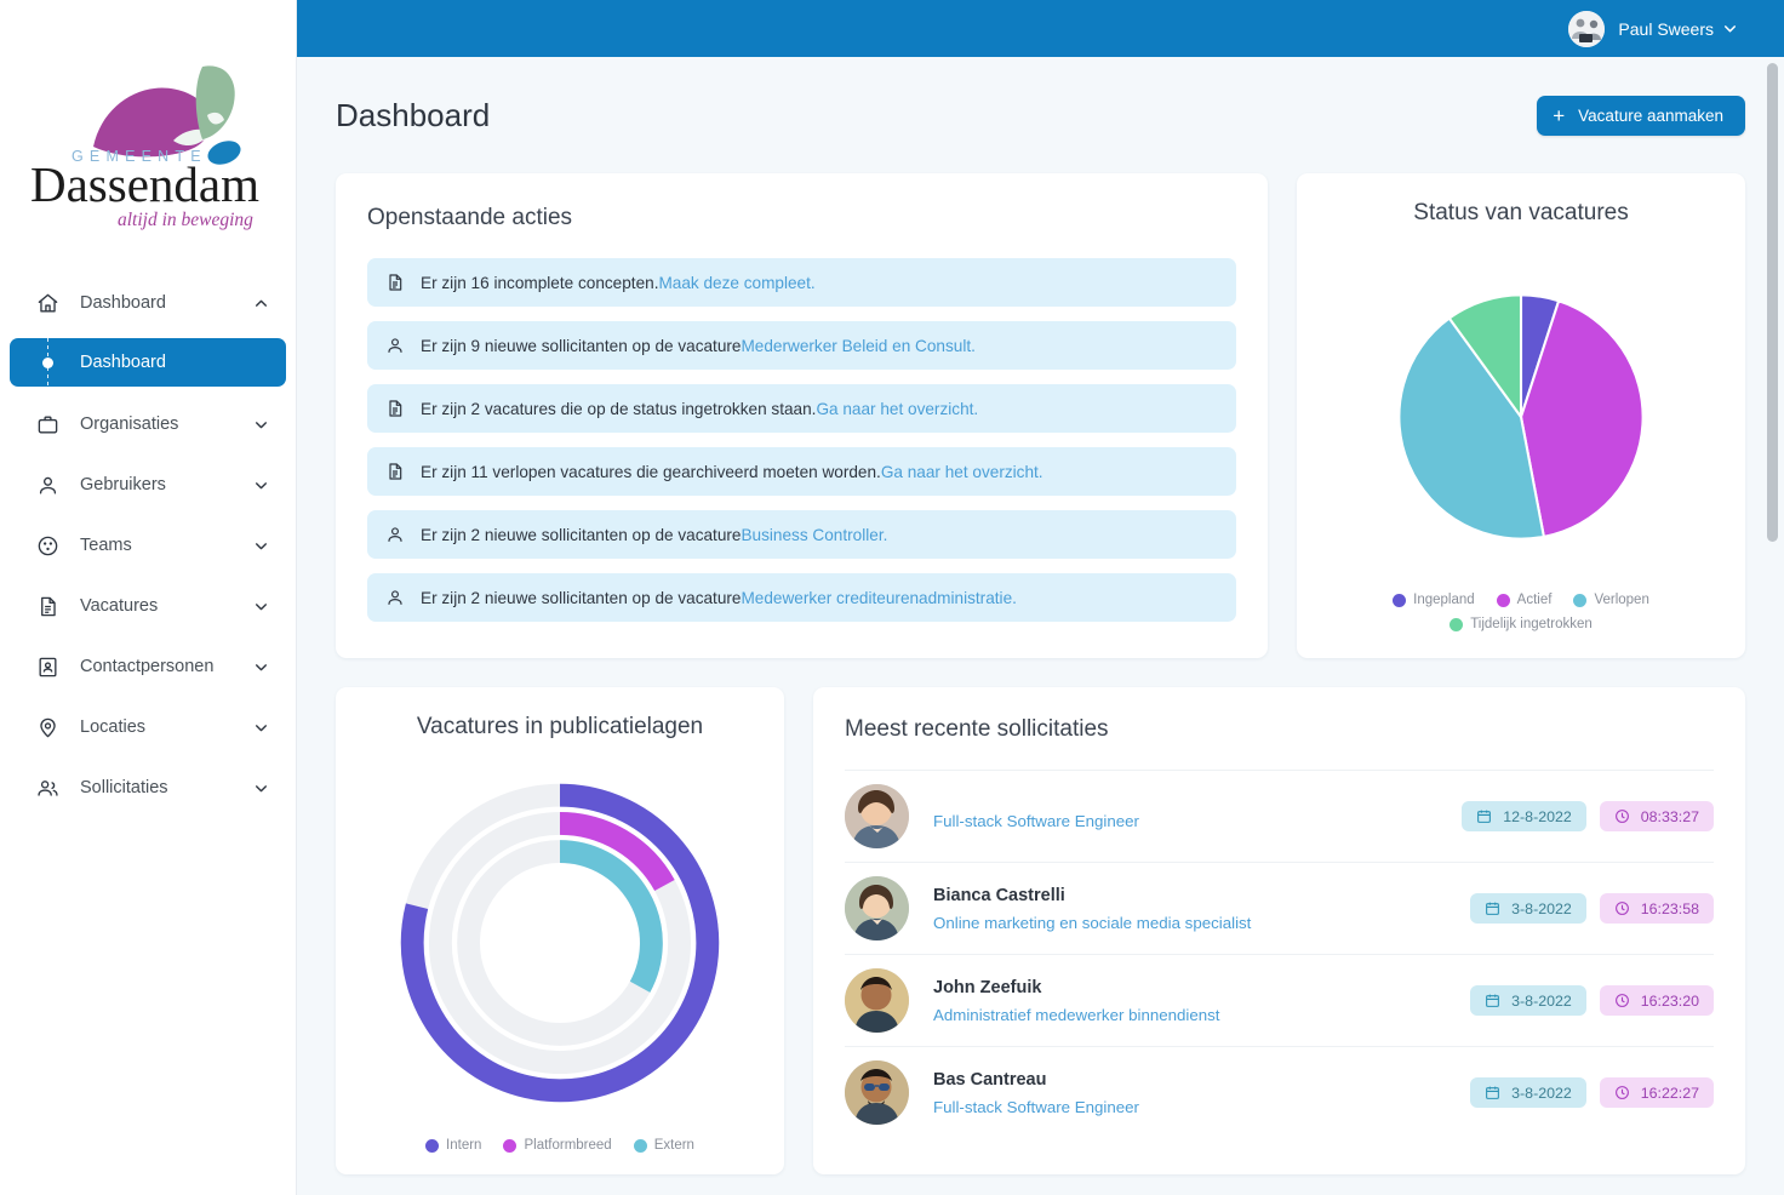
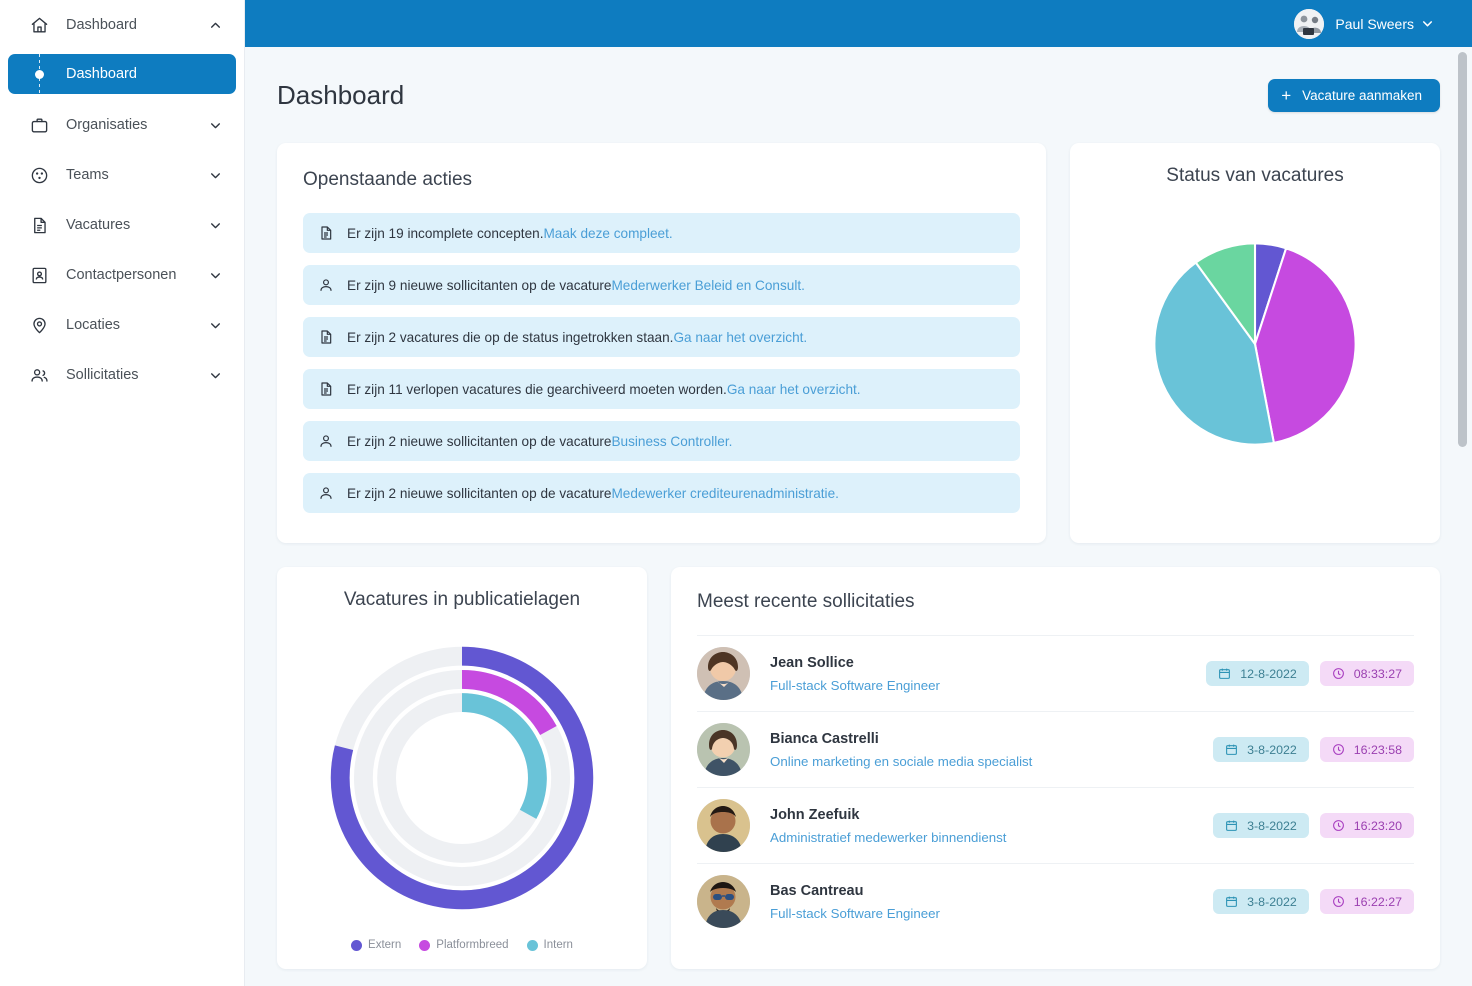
- GEMEENTE
- Dassendam
- altijd in beweging
  Dashboard
  Dashboard
  Organisaties
- Gebruikers
  Teams
  Vacatures
  Contactpersonen
  Locaties
  Sollicitaties
  Paul Sweers
  Dashboard
  +
  Vacature aanmaken
  Openstaande acties
- Er zijn 16 incomplete concepten.
+ Er zijn 19 incomplete concepten.
  Maak deze compleet.
  Er zijn 9 nieuwe sollicitanten op de vacature
  Mederwerker Beleid en Consult.
  Er zijn 2 vacatures die op de status ingetrokken staan.
  Ga naar het overzicht.
  Er zijn 11 verlopen vacatures die gearchiveerd moeten worden.
  Ga naar het overzicht.
  Er zijn 2 nieuwe sollicitanten op de vacature
  Business Controller.
  Er zijn 2 nieuwe sollicitanten op de vacature
  Medewerker crediteurenadministratie.
  Status van vacatures
- Ingepland
- Actief
- Verlopen
- Tijdelijk ingetrokken
  Vacatures in publicatielagen
- Intern
+ Extern
  Platformbreed
- Extern
+ Intern
  Meest recente sollicitaties
+ Jean Sollice
  Full-stack Software Engineer
  12-8-2022
  08:33:27
  Bianca Castrelli
  Online marketing en sociale media specialist
  3-8-2022
  16:23:58
  John Zeefuik
  Administratief medewerker binnendienst
  3-8-2022
  16:23:20
  Bas Cantreau
  Full-stack Software Engineer
  3-8-2022
  16:22:27
